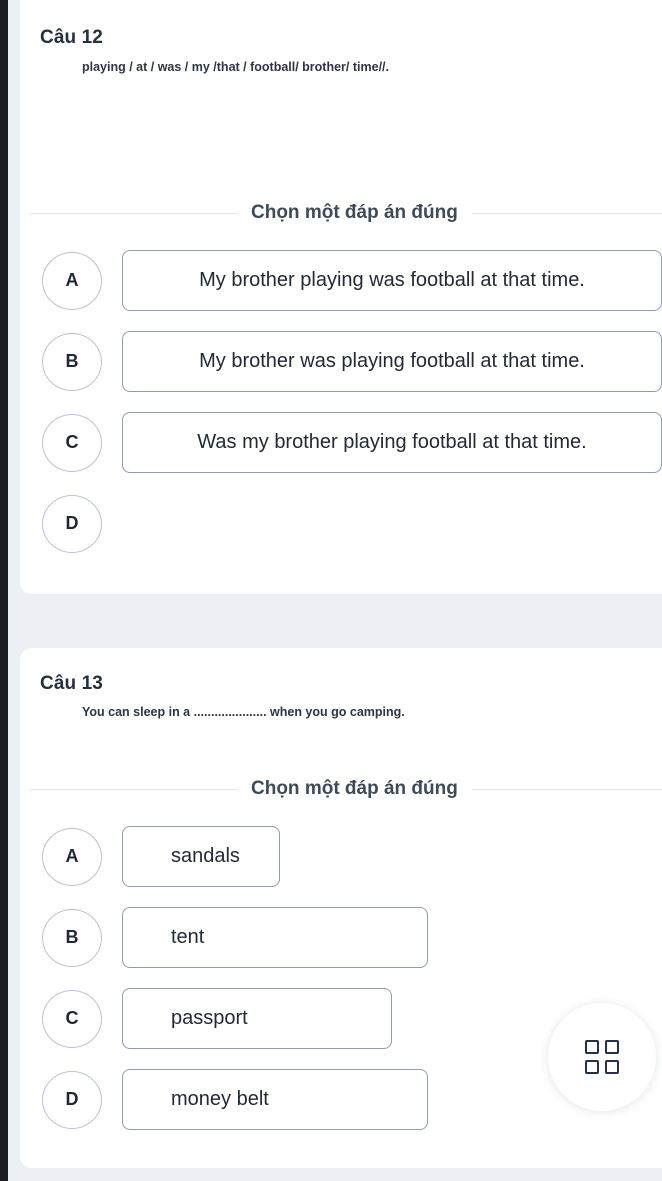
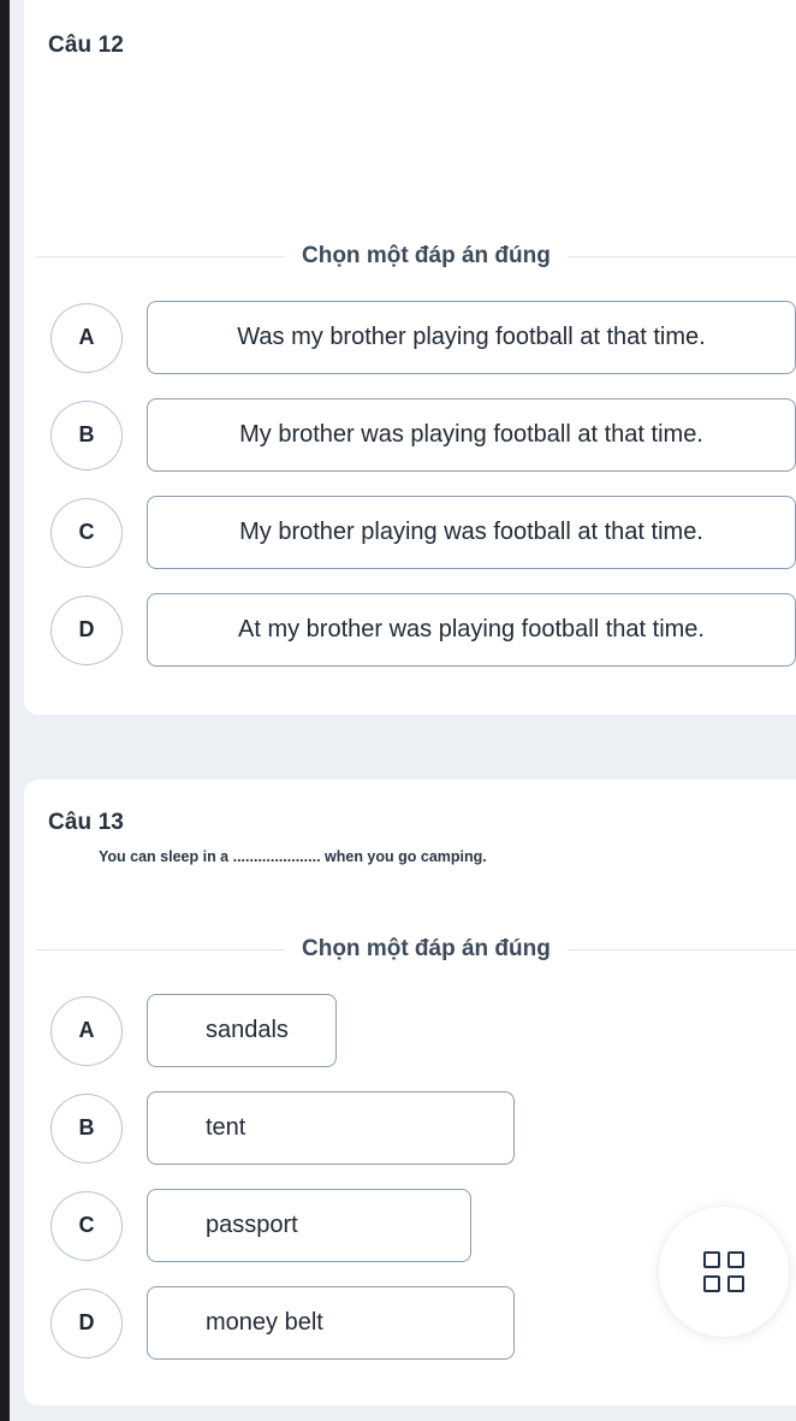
  Câu 12
- playing / at / was / my /that / football/ brother/ time//.
  Chọn một đáp án đúng
  A
- My brother playing was football at that time.
+ Was my brother playing football at that time.
  B
  My brother was playing football at that time.
  C
- Was my brother playing football at that time.
+ My brother playing was football at that time.
  D
+ At my brother was playing football that time.
  Câu 13
  You can sleep in a ..................... when you go camping.
  Chọn một đáp án đúng
  A
  sandals
  B
  tent
  C
  passport
  D
  money belt
